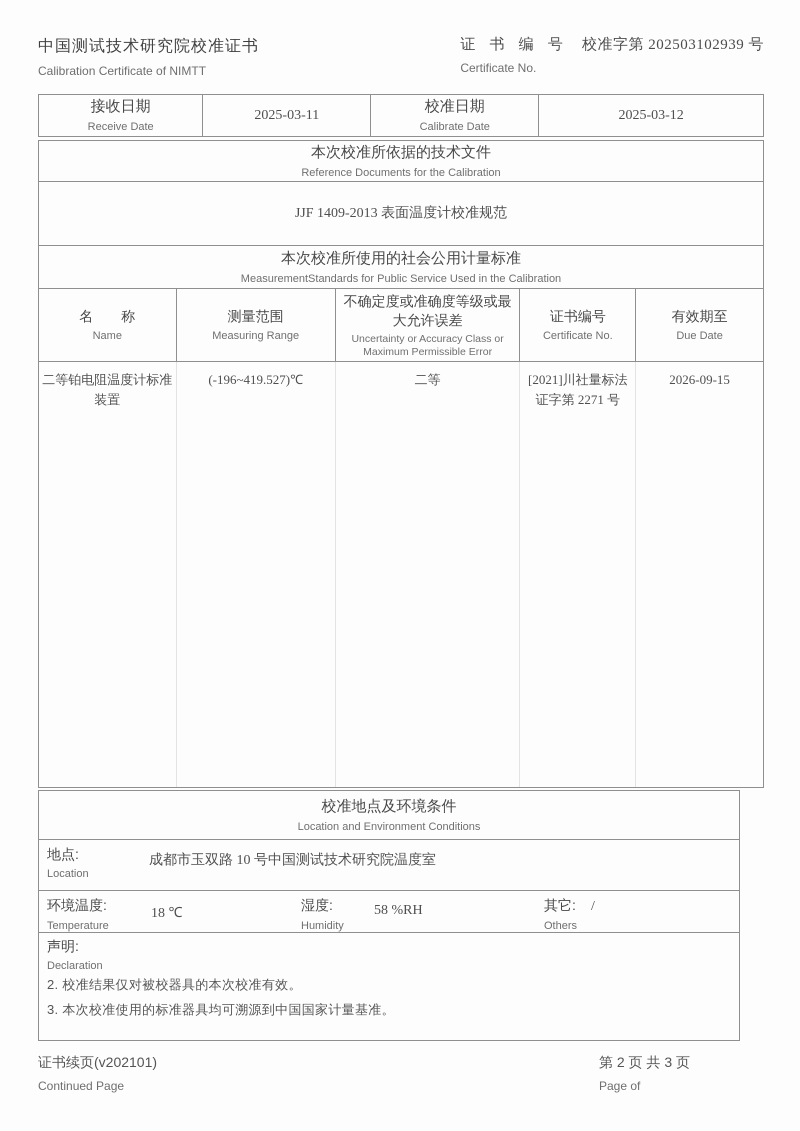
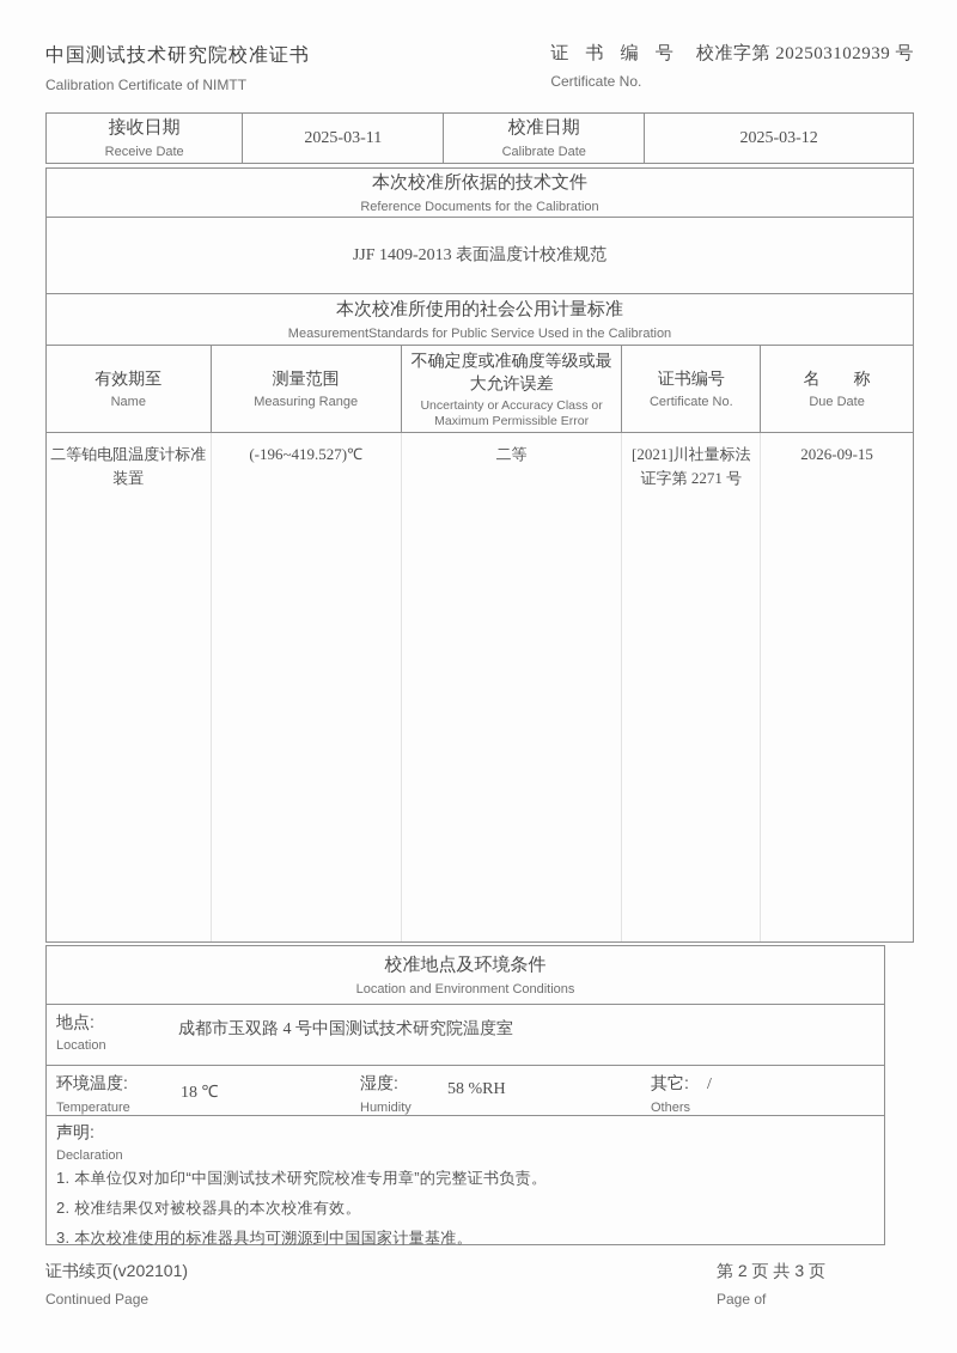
  中国测试技术研究院校准证书
  Calibration Certificate of NIMTT
  证 书 编 号 校准字第 202503102939 号
  Certificate No.
  接收日期
  Receive Date
  2025-03-11
  校准日期
  Calibrate Date
  2025-03-12
  本次校准所依据的技术文件
  Reference Documents for the Calibration
  JJF 1409-2013 表面温度计校准规范
  本次校准所使用的社会公用计量标准
  MeasurementStandards for Public Service Used in the Calibration
- 名 称
+ 有效期至
  Name
  测量范围
  Measuring Range
  不确定度或准确度等级或最大允许误差
  Uncertainty or Accuracy Class or Maximum Permissible Error
  证书编号
  Certificate No.
- 有效期至
+ 名 称
  Due Date
  二等铂电阻温度计标准装置
  (-196~419.527)℃
  二等
  [2021]川社量标法证字第 2271 号
  2026-09-15
  校准地点及环境条件
  Location and Environment Conditions
  地点:
  Location
- 成都市玉双路 10 号中国测试技术研究院温度室
+ 成都市玉双路 4 号中国测试技术研究院温度室
  环境温度:
  Temperature
  18 ℃
  湿度:
  Humidity
  58 %RH
  其它:
  Others
  /
  声明:
  Declaration
+ 1. 本单位仅对加印“中国测试技术研究院校准专用章”的完整证书负责。
  2. 校准结果仅对被校器具的本次校准有效。
  3. 本次校准使用的标准器具均可溯源到中国国家计量基准。
  证书续页(v202101)
  Continued Page
  第 2 页 共 3 页
  Page of
